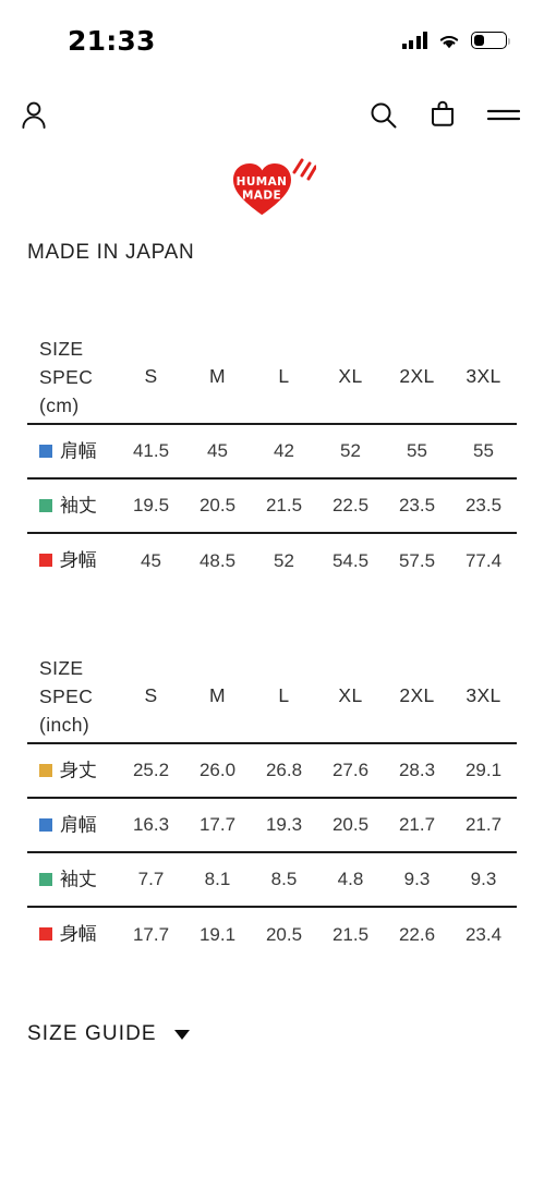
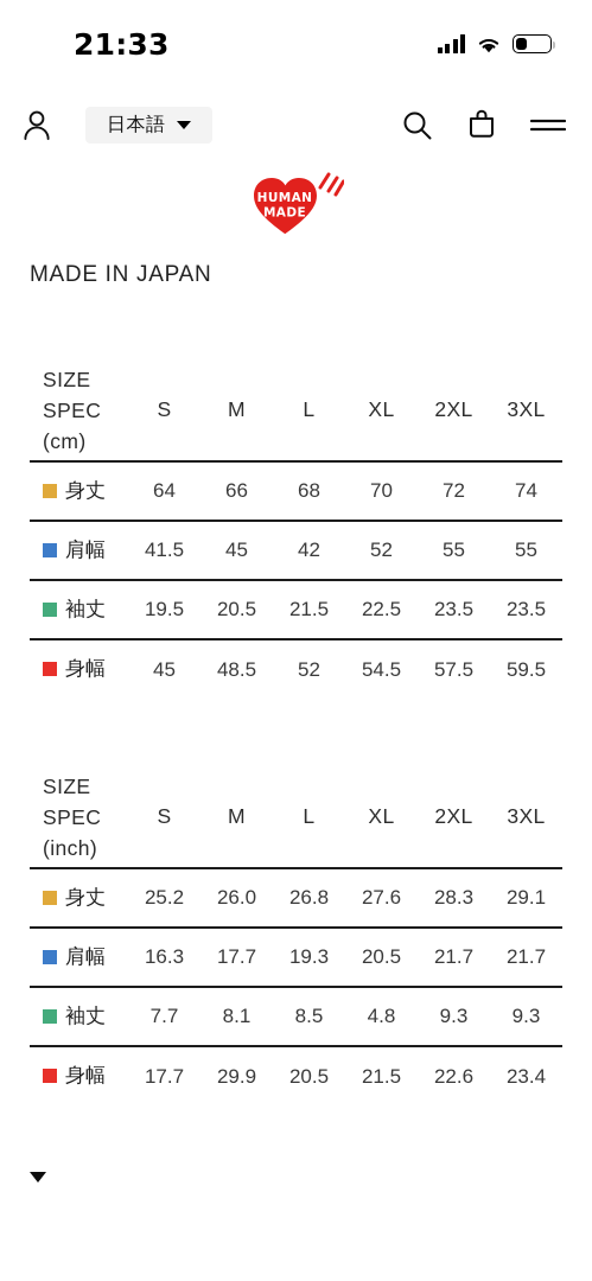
  21:33
+ 日本語
  HUMAN
  MADE
  MADE IN JAPAN
  SIZE SPEC (cm)	S	M	L	XL	2XL	3XL
+ 身丈	64	66	68	70	72	74
  肩幅	41.5	45	42	52	55	55
  袖丈	19.5	20.5	21.5	22.5	23.5	23.5
- 身幅	45	48.5	52	54.5	57.5	77.4
+ 身幅	45	48.5	52	54.5	57.5	59.5
  SIZE SPEC (inch)	S	M	L	XL	2XL	3XL
  身丈	25.2	26.0	26.8	27.6	28.3	29.1
  肩幅	16.3	17.7	19.3	20.5	21.7	21.7
  袖丈	7.7	8.1	8.5	4.8	9.3	9.3
- 身幅	17.7	19.1	20.5	21.5	22.6	23.4
+ 身幅	17.7	29.9	20.5	21.5	22.6	23.4
- SIZE GUIDE
